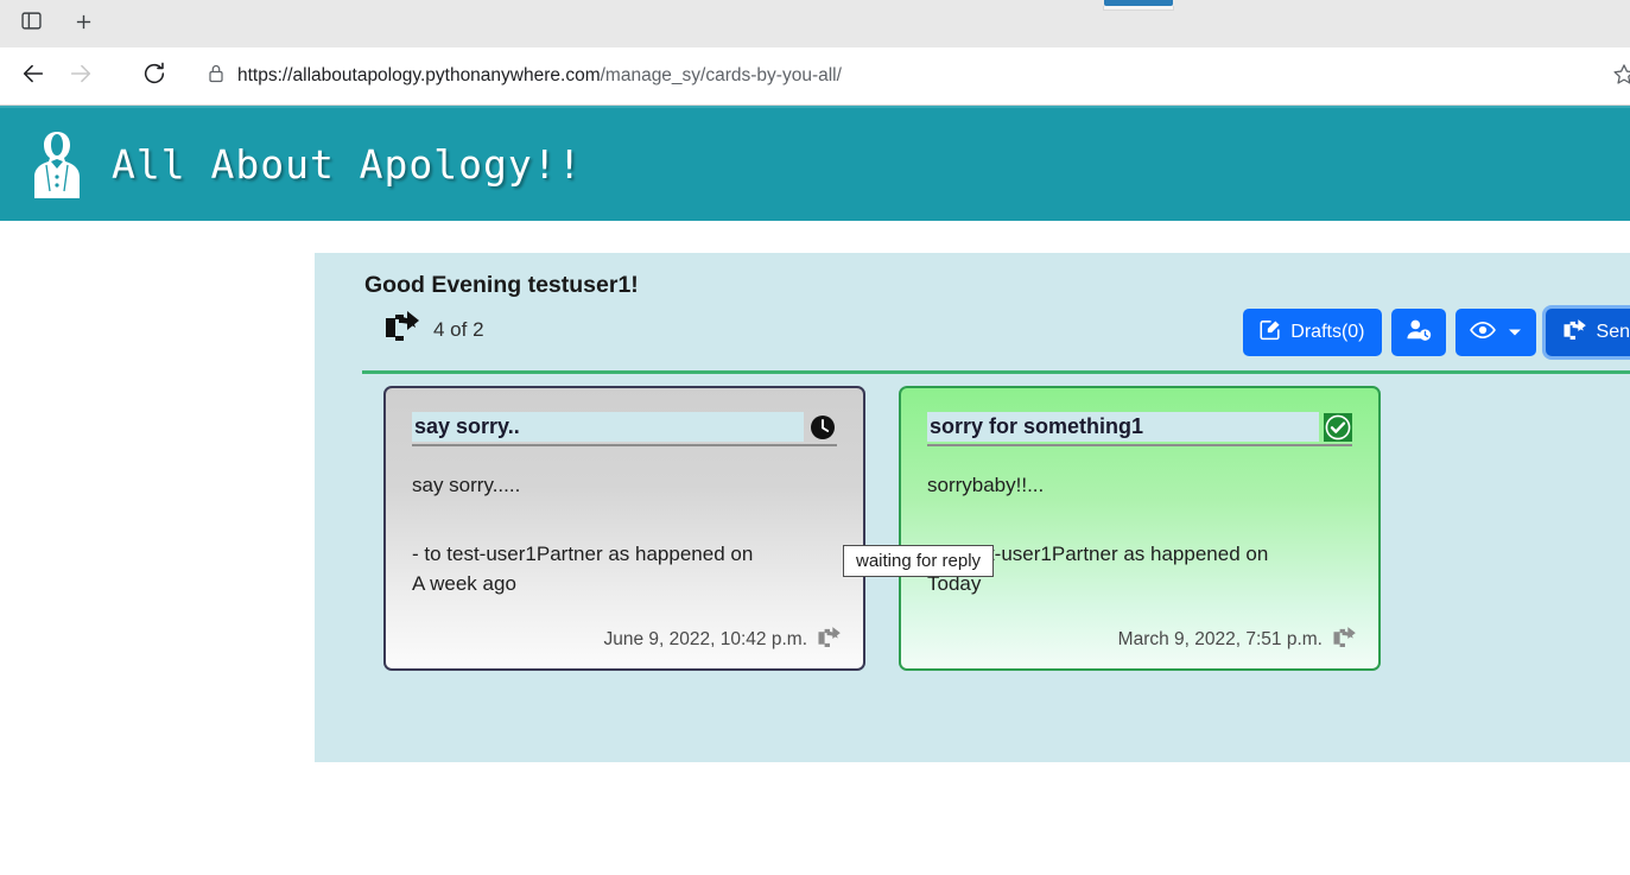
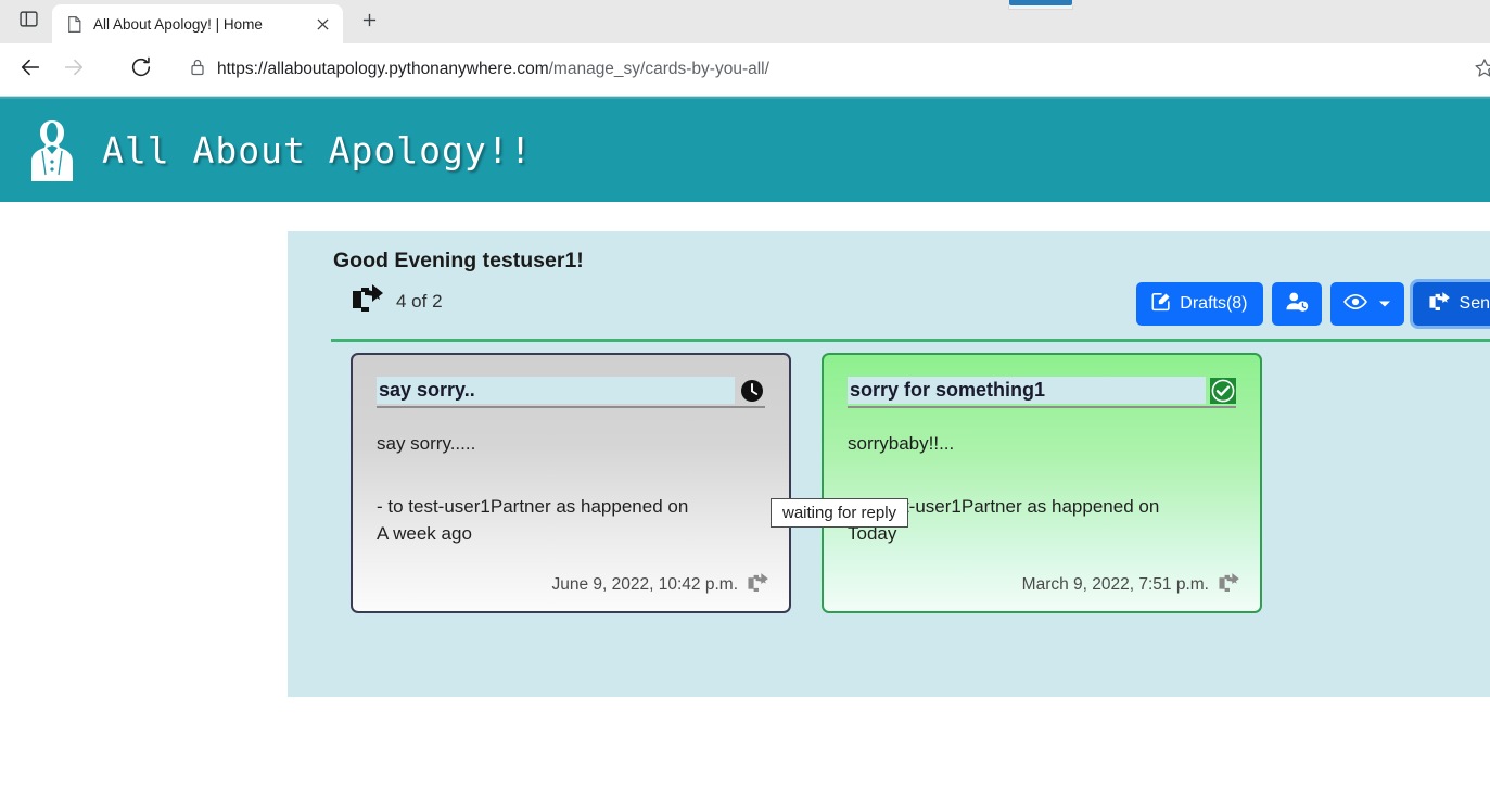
+ All About Apology! | Home
  https://allaboutapology.pythonanywhere.com/manage_sy/cards-by-you-all/
  All About Apology!!
  Good Evening testuser1!
  4 of 2
- Drafts(0)
+ Drafts(8)
  say sorry..
  say sorry.....
  - to test-user1Partner as happened on
  A week ago
  June 9, 2022, 10:42 p.m.
  sorry for something1
  sorrybaby!!...
  -user1Partner as happened on
  Today
  March 9, 2022, 7:51 p.m.
  waiting for reply
